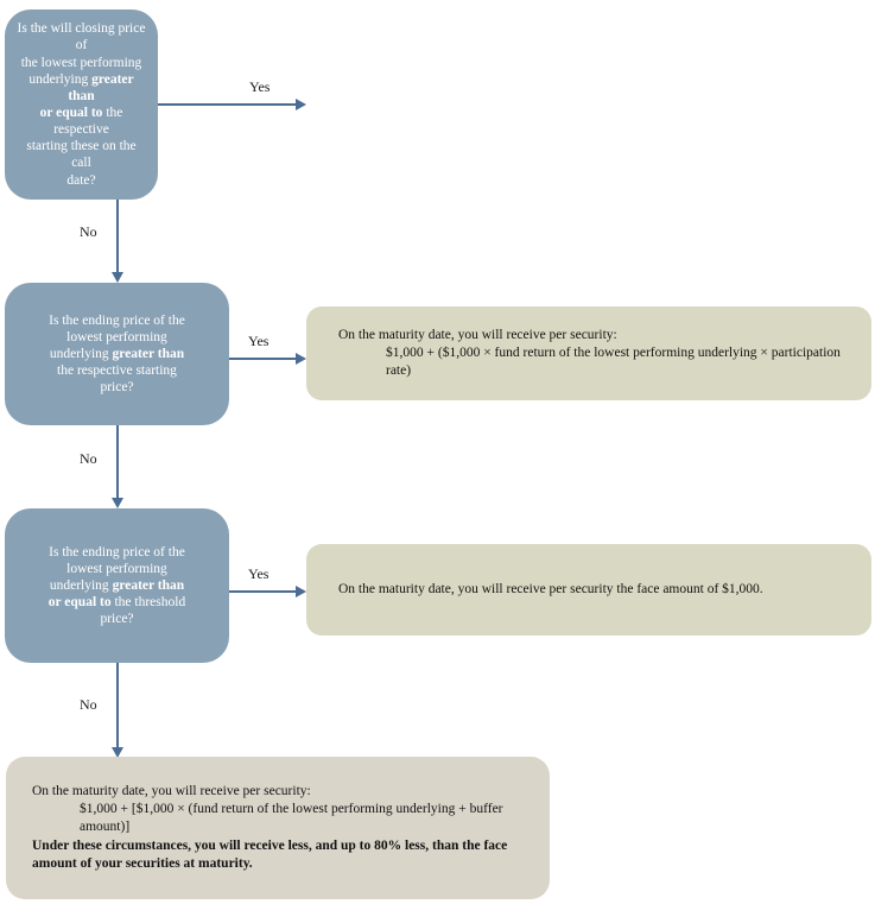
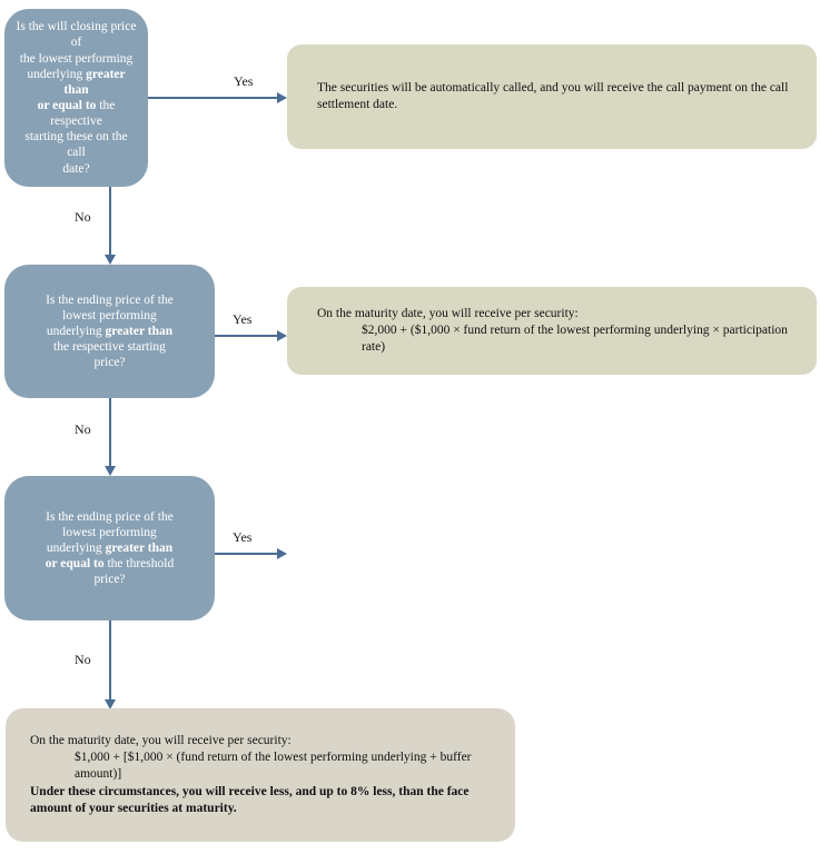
  Is the will closing price of
  the lowest performing
  underlying greater than
  or equal to the respective
  starting these on the call
  date?
  Yes
+ The securities will be automatically called, and you will receive the call payment on the call settlement date.
  No
  Is the ending price of the
  lowest performing
  underlying greater than
  the respective starting
  price?
  Yes
  On the maturity date, you will receive per security:
- $1,000 + ($1,000 × fund return of the lowest performing underlying × participation rate)
+ $2,000 + ($1,000 × fund return of the lowest performing underlying × participation rate)
  No
  Is the ending price of the
  lowest performing
  underlying greater than
  or equal to the threshold
  price?
  Yes
- On the maturity date, you will receive per security the face amount of $1,000.
  No
  On the maturity date, you will receive per security:
  $1,000 + [$1,000 × (fund return of the lowest performing underlying + buffer amount)]
- Under these circumstances, you will receive less, and up to 80% less, than the face amount of your securities at maturity.
+ Under these circumstances, you will receive less, and up to 8% less, than the face amount of your securities at maturity.
